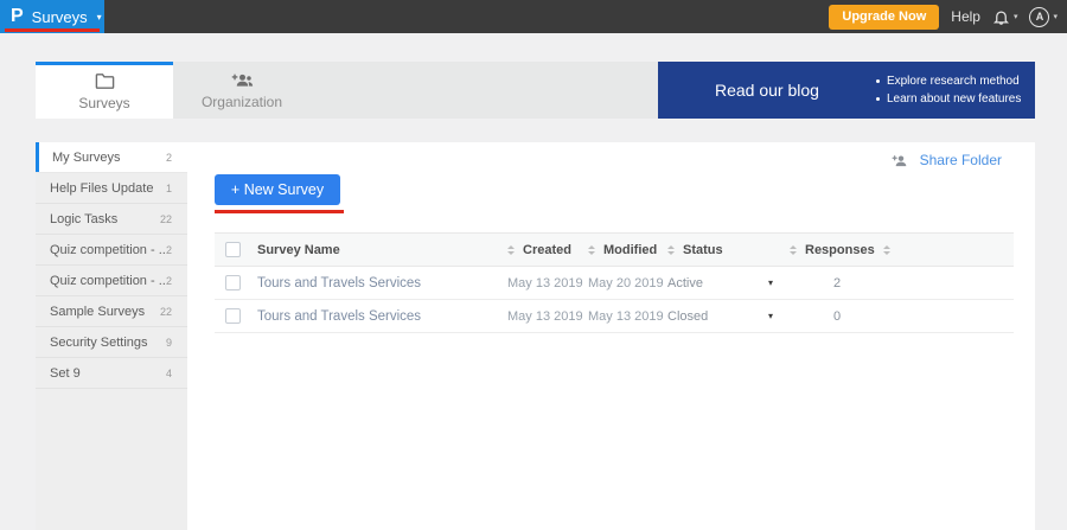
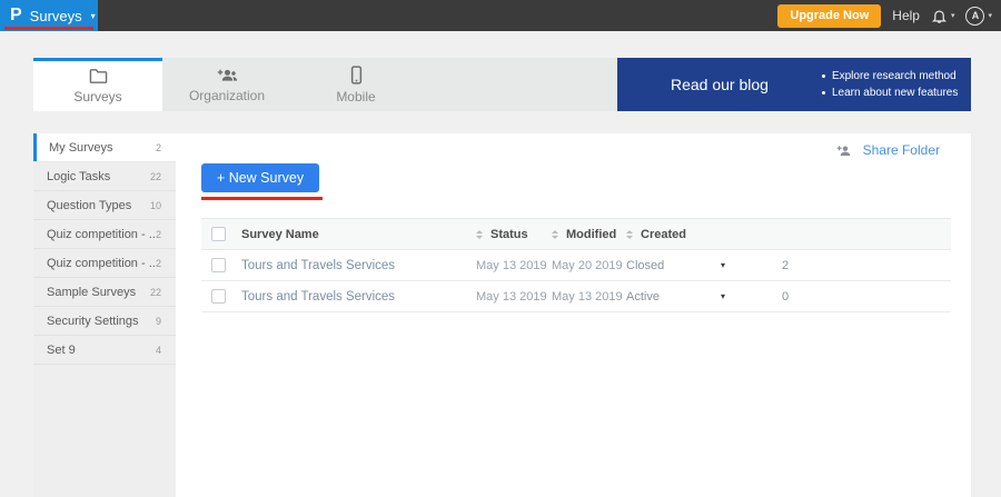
  P
  Surveys
  ▾
  Upgrade Now
  Help
  A
  Surveys
  Organization
+ Mobile
  Read our blog
  Explore research method
  Learn about new features
  My Surveys
  2
- Help Files Update
- 1
  Logic Tasks
  22
+ Question Types
+ 10
  Quiz competition - ..
  2
  Quiz competition - ..
  2
  Sample Surveys
  22
  Security Settings
  9
  Set 9
  4
  Share Folder
  + New Survey
  Survey Name
- Created
+ Status
  Modified
- Status
+ Created
- Responses
  Tours and Travels Services
  May 13 2019
  May 20 2019
- Active
+ Closed
  ▾
  2
  Tours and Travels Services
  May 13 2019
  May 13 2019
- Closed
+ Active
  ▾
  0
